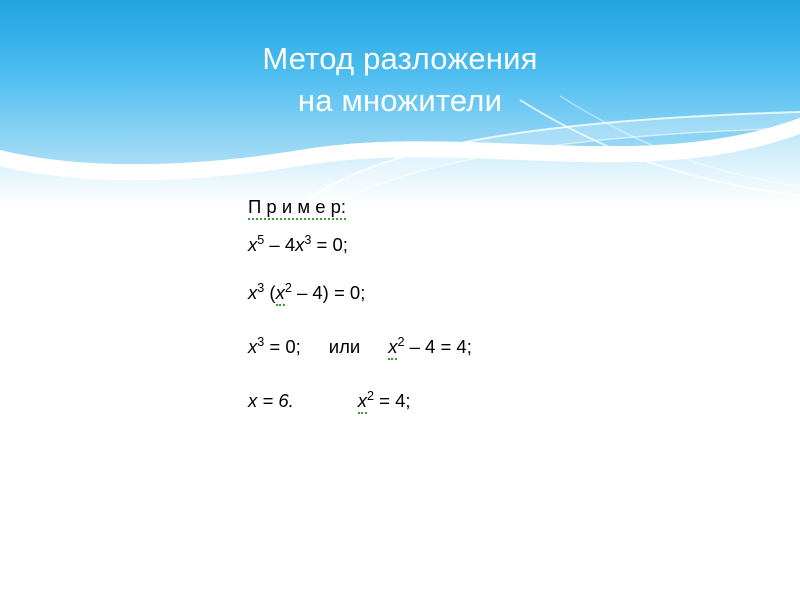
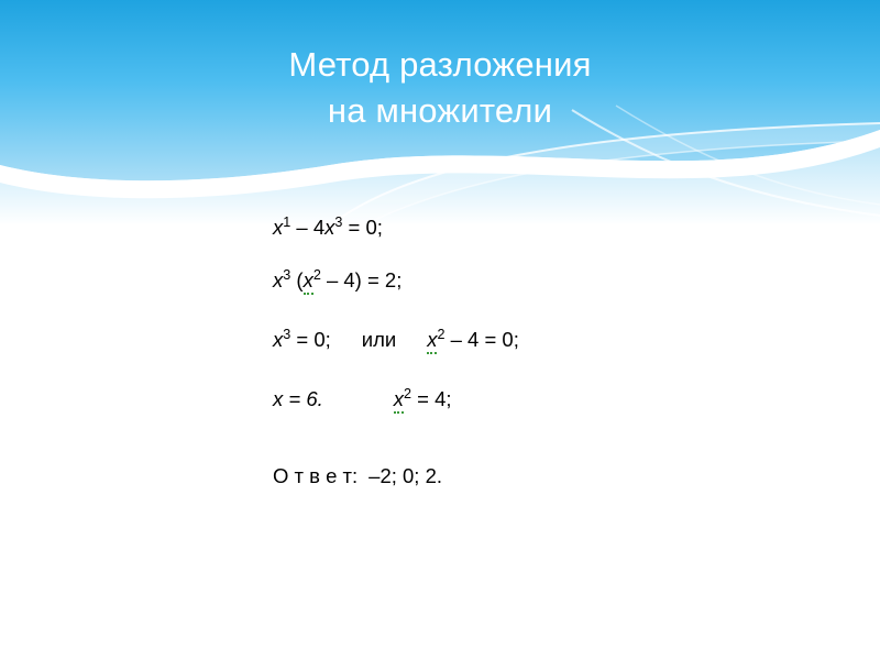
  Метод разложения
  на множители
- П р и м е р:
- x5 – 4x3 = 0;
+ x1 – 4x3 = 0;
- x3 (x2 – 4) = 0;
+ x3 (x2 – 4) = 2;
- x3 = 0; или x2 – 4 = 4;
+ x3 = 0; или x2 – 4 = 0;
  x = 6. x2 = 4;
+ О т в е т: –2; 0; 2.
